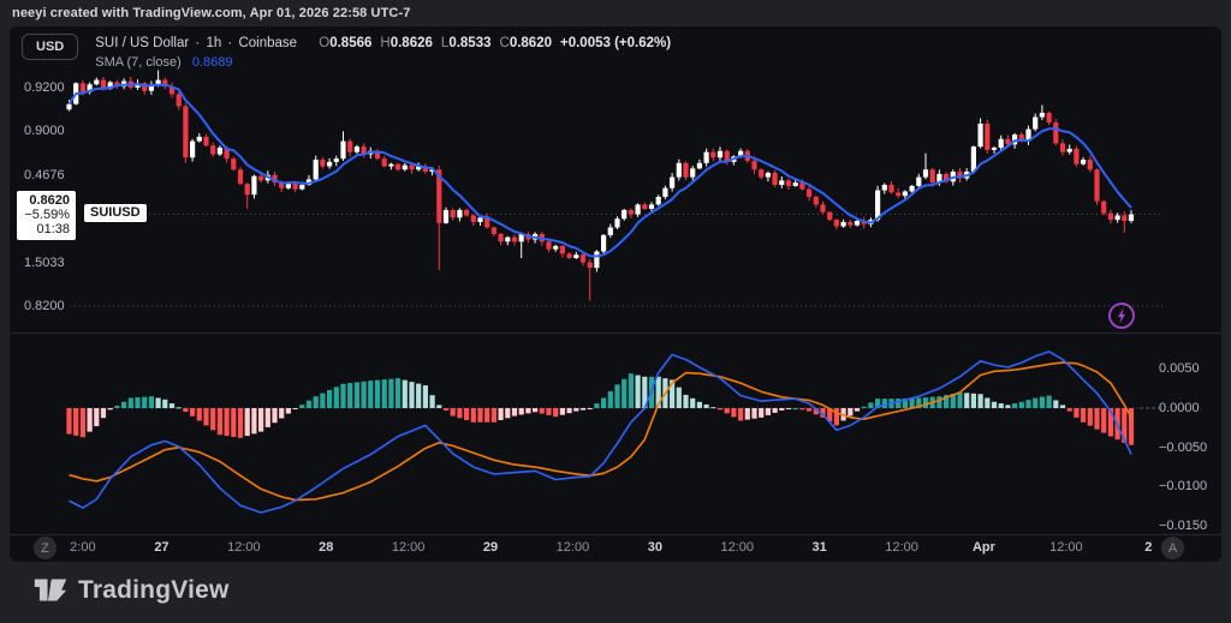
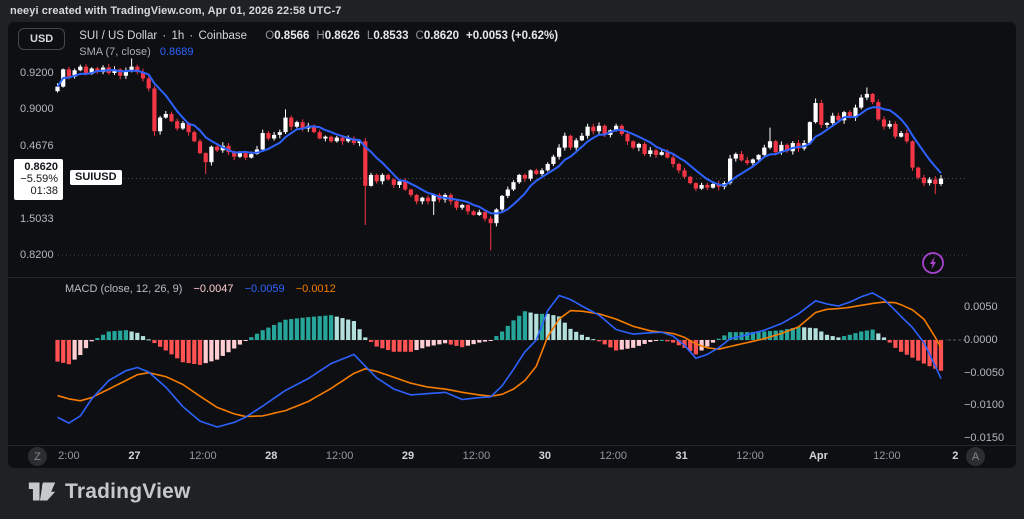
  neeyi created with TradingView.com, Apr 01, 2026 22:58 UTC-7
  USD
  SUI / US Dollar · 1h · Coinbase O0.8566 H0.8626 L0.8533 C0.8620 +0.0053 (+0.62%)
  SMA (7, close) 0.8689
  0.9200
  0.9000
  0.4676
  1.5033
  0.8200
  0.8620
  −5.59%
  01:38
  SUIUSD
+ MACD (close, 12, 26, 9) −0.0047 −0.0059 −0.0012
  0.0050
  0.0000
  −0.0050
  −0.0100
  −0.0150
  2:00
  27
  12:00
  28
  12:00
  29
  12:00
  30
  12:00
  31
  12:00
  Apr
  12:00
  2
  Z
  A
  TradingView
